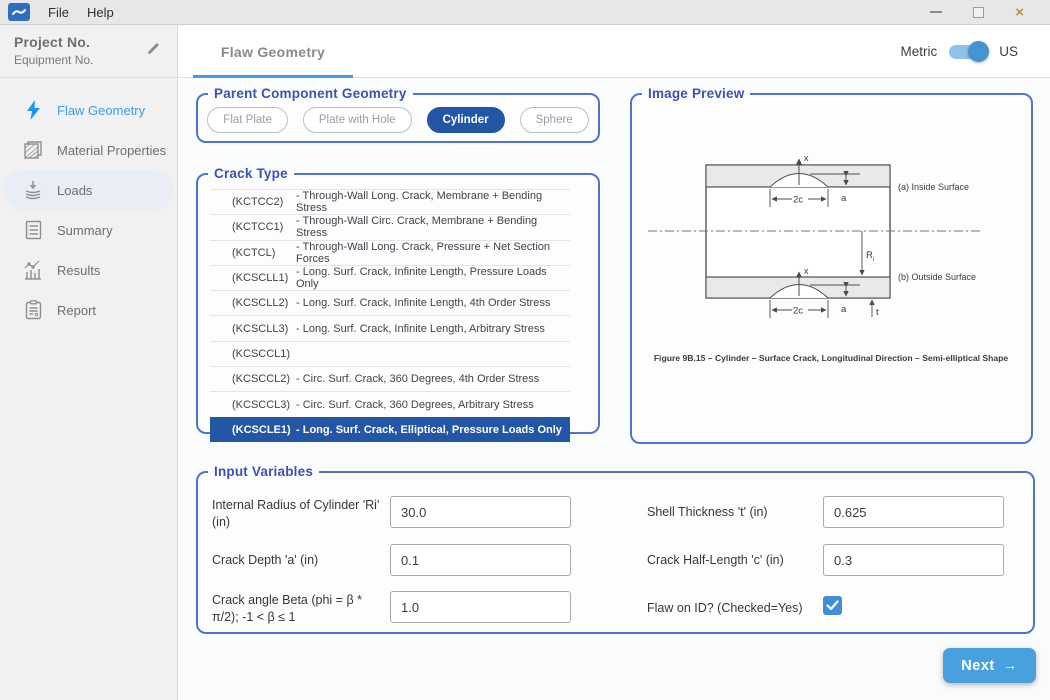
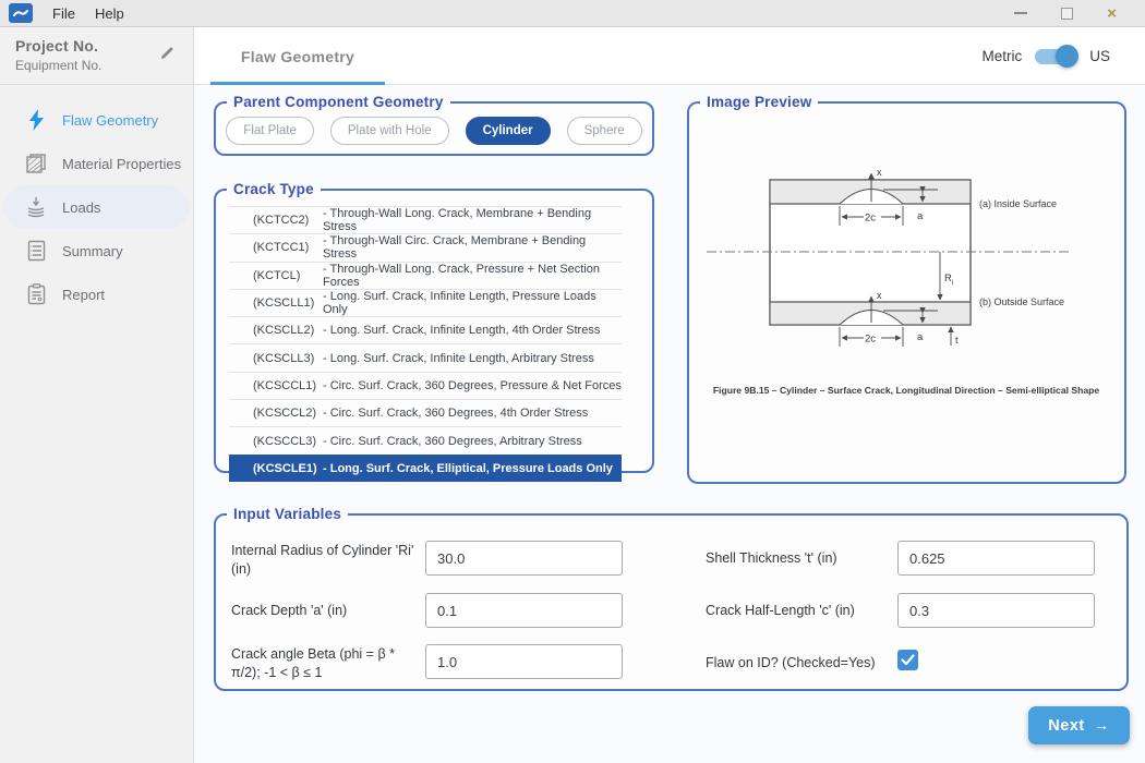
  File
  Help
  ×
  Project No.
  Equipment No.
  Flaw Geometry
  Material Properties
  Loads
  Summary
- Results
  Report
  Flaw Geometry
  Metric
  US
  Parent Component Geometry
  Flat Plate
  Plate with Hole
  Cylinder
  Sphere
  Crack Type
  (KCTCC2)
  - Through-Wall Long. Crack, Membrane + Bending Stress
  (KCTCC1)
  - Through-Wall Circ. Crack, Membrane + Bending Stress
  (KCTCL)
  - Through-Wall Long. Crack, Pressure + Net Section Forces
  (KCSCLL1)
  - Long. Surf. Crack, Infinite Length, Pressure Loads Only
  (KCSCLL2)
  - Long. Surf. Crack, Infinite Length, 4th Order Stress
  (KCSCLL3)
  - Long. Surf. Crack, Infinite Length, Arbitrary Stress
  (KCSCCL1)
+ - Circ. Surf. Crack, 360 Degrees, Pressure & Net Forces
  (KCSCCL2)
  - Circ. Surf. Crack, 360 Degrees, 4th Order Stress
  (KCSCCL3)
  - Circ. Surf. Crack, 360 Degrees, Arbitrary Stress
  (KCSCLE1)
  - Long. Surf. Crack, Elliptical, Pressure Loads Only
  Image Preview
  x
  a
  2c
  (a) Inside Surface
  R
  (b) Outside Surface
  x
  a
  2c
  t
  Figure 9B.15 – Cylinder – Surface Crack, Longitudinal Direction – Semi-elliptical Shape
  Input Variables
  Internal Radius of Cylinder 'Ri' (in)
  30.0
  Shell Thickness 't' (in)
  0.625
  Crack Depth 'a' (in)
  0.1
  Crack Half-Length 'c' (in)
  0.3
  Crack angle Beta (phi = β * π/2); -1 < β ≤ 1
  1.0
  Flaw on ID? (Checked=Yes)
  Next
  →
